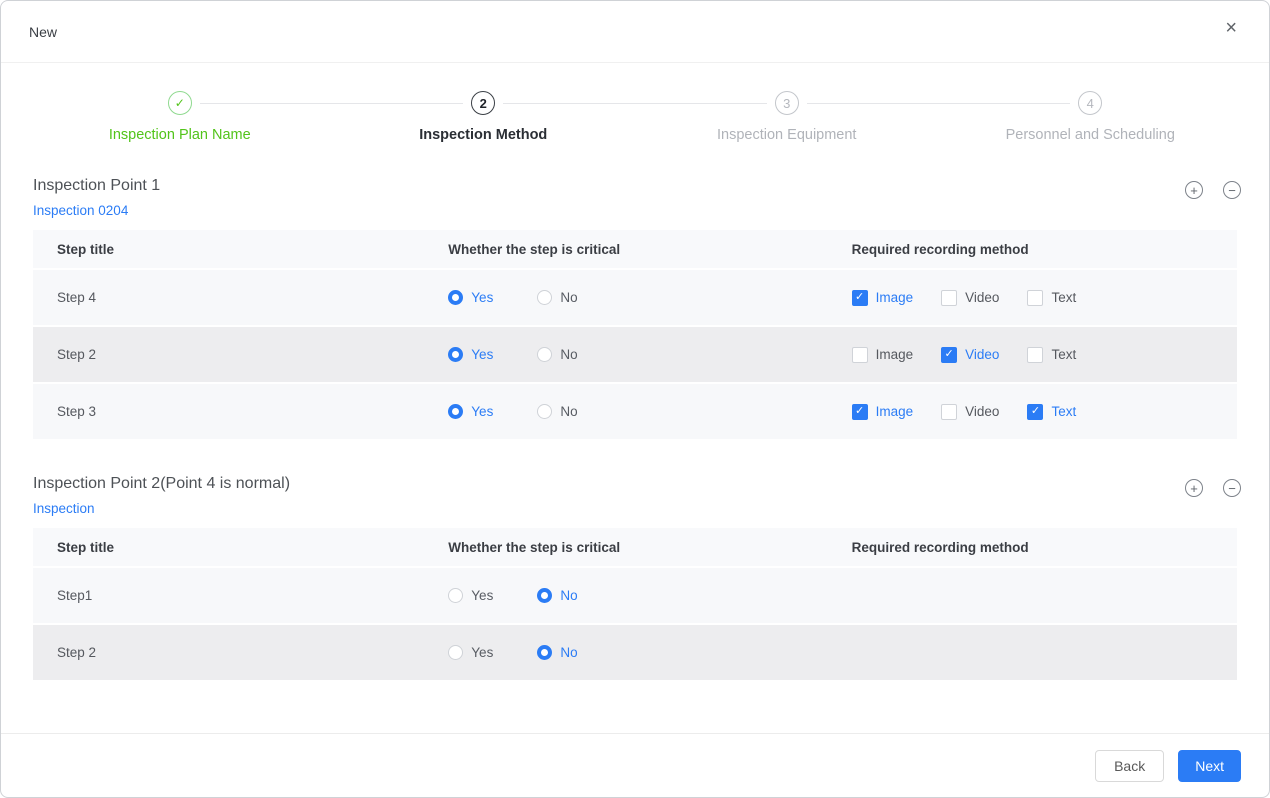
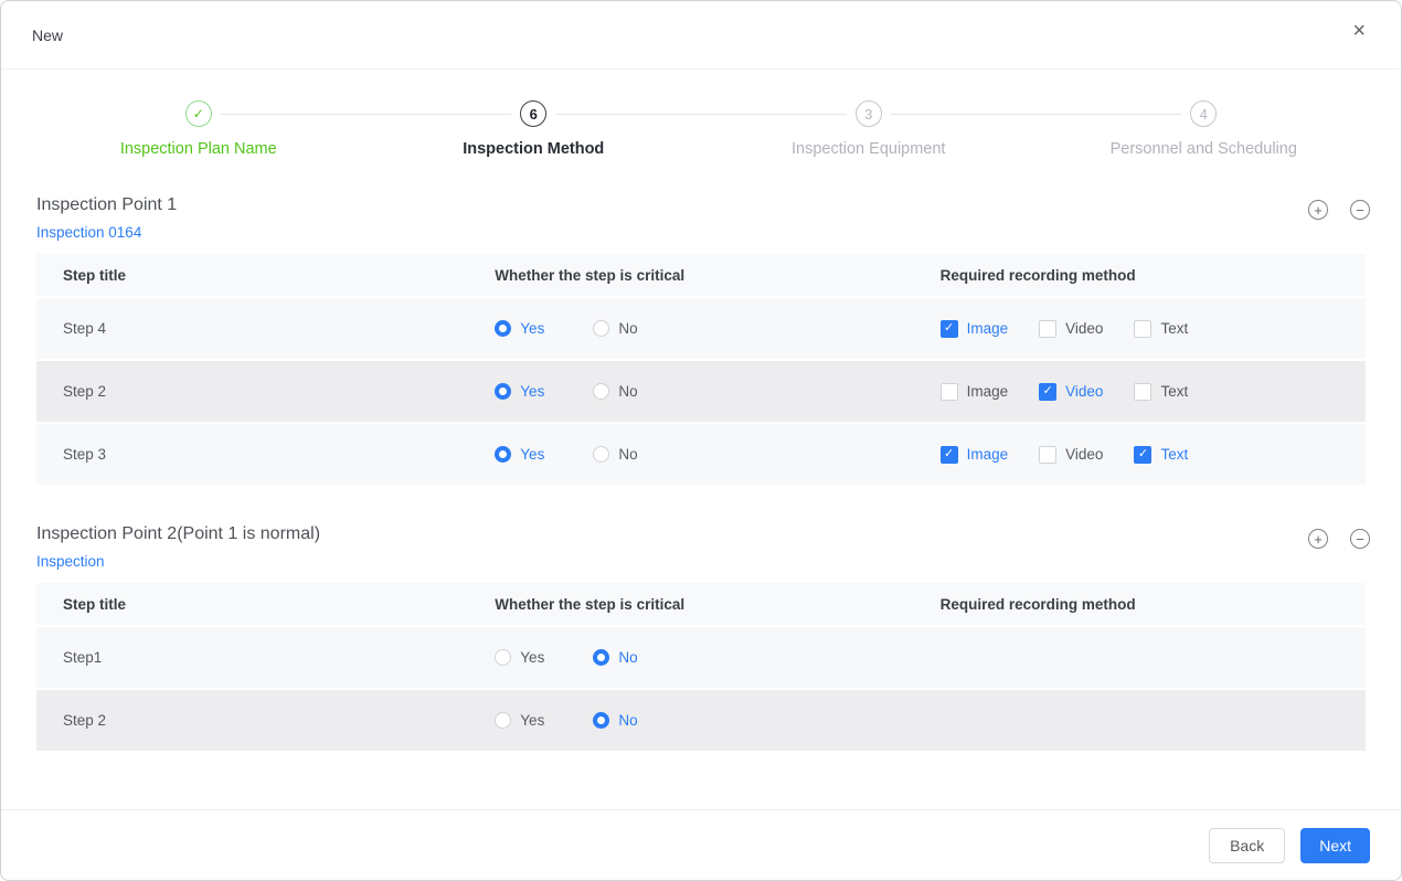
  New
  ×
  Inspection Plan Name
- 2
+ 6
  Inspection Method
  3
  Inspection Equipment
  4
  Personnel and Scheduling
  Inspection Point 1
- Inspection 0204
+ Inspection 0164
  Step title
  Whether the step is critical
  Required recording method
  Step 4
  Yes
  No
  Image
  Video
  Text
  Step 2
  Yes
  No
  Image
  Video
  Text
  Step 3
  Yes
  No
  Image
  Video
  Text
- Inspection Point 2(Point 4 is normal)
+ Inspection Point 2(Point 1 is normal)
  Inspection
  Step title
  Whether the step is critical
  Required recording method
  Step1
  Yes
  No
  Step 2
  Yes
  No
  Back
  Next
